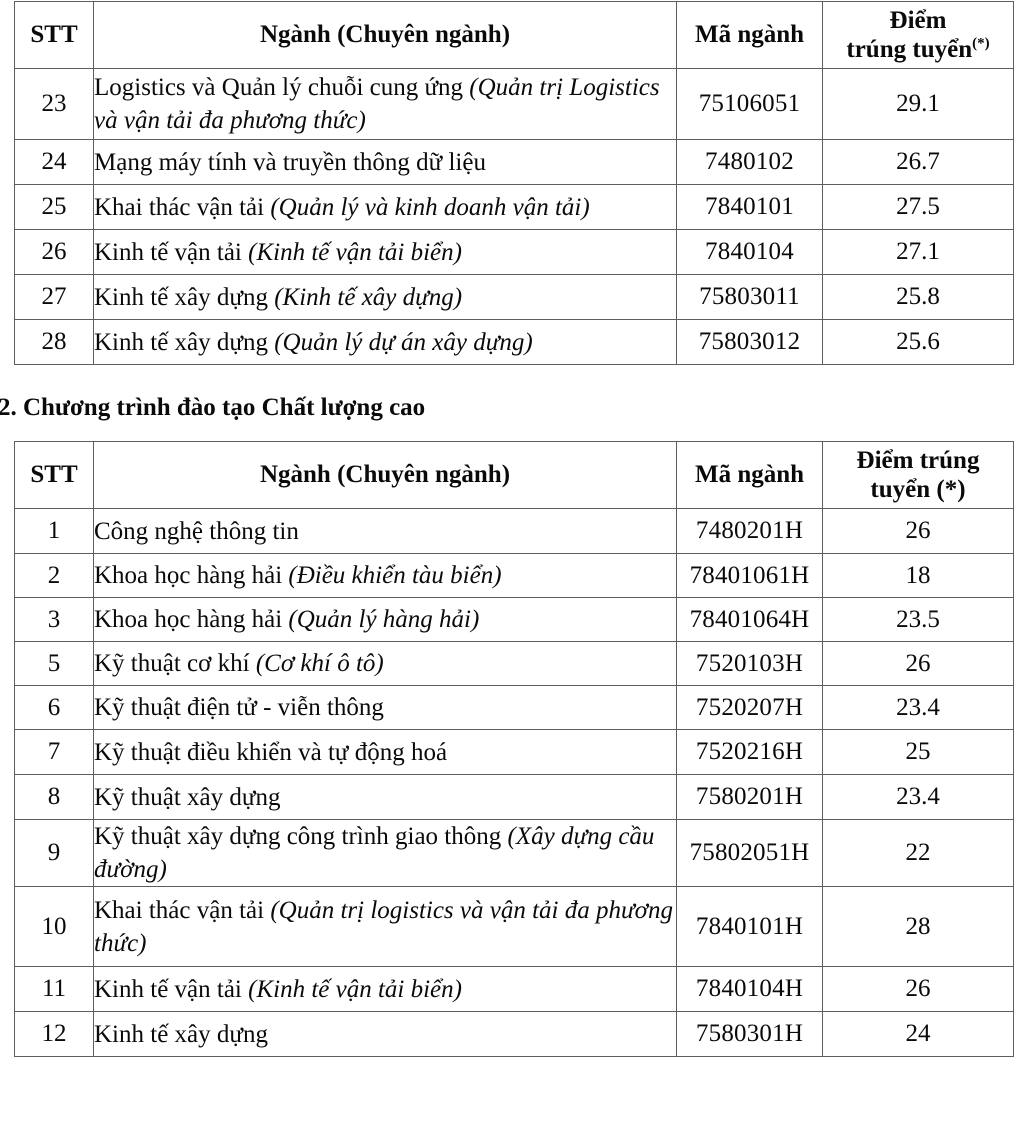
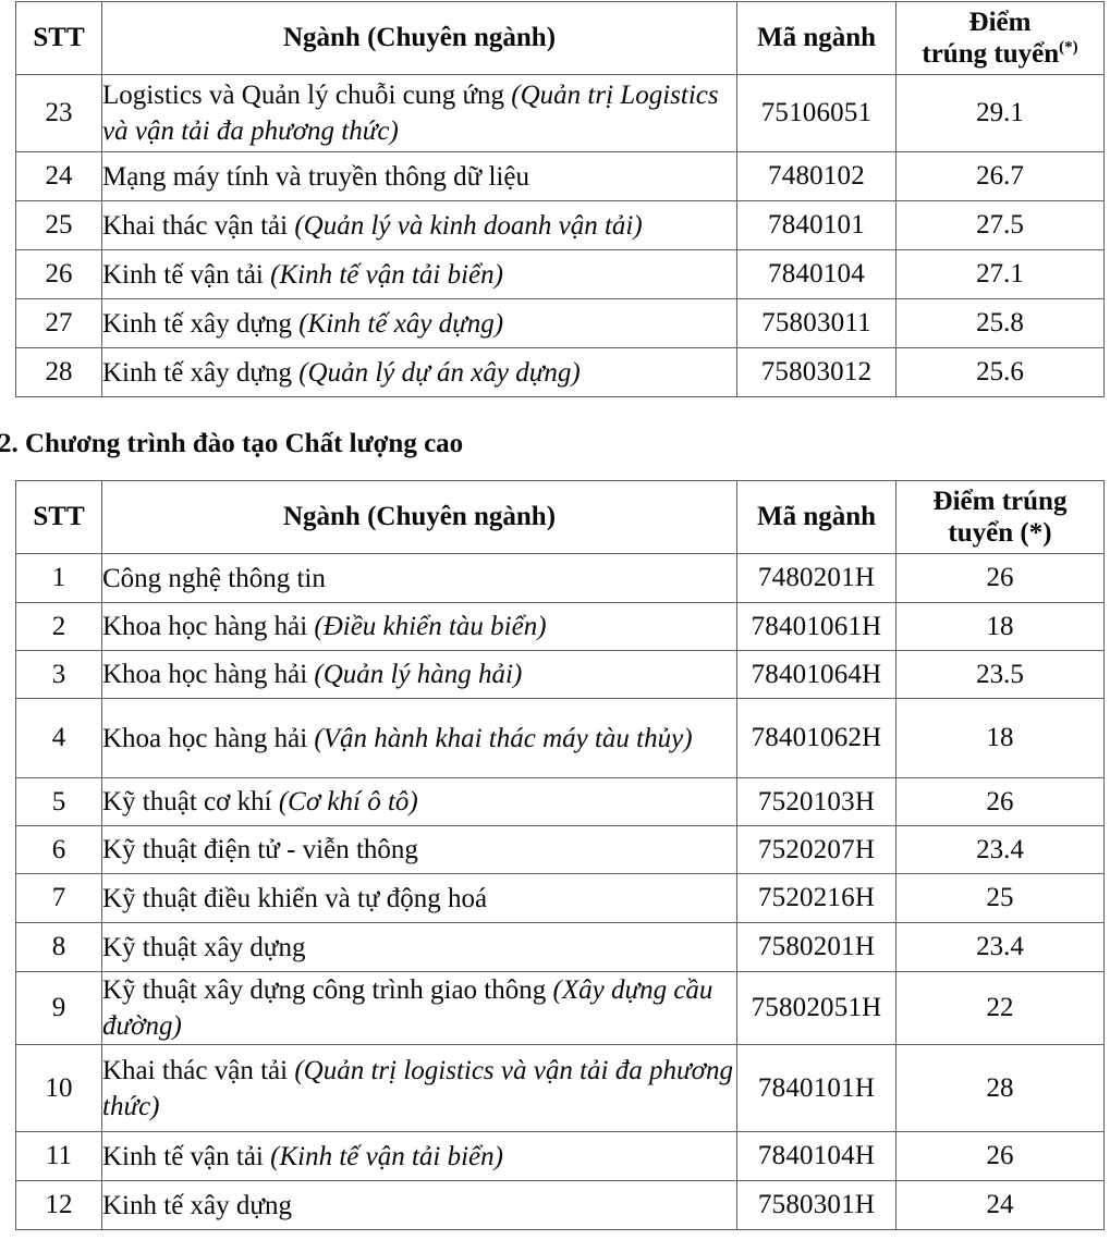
  STT	Ngành (Chuyên ngành)	Mã ngành	Điểm trúng tuyển(*)
  23	Logistics và Quản lý chuỗi cung ứng (Quản trị Logistics và vận tải đa phương thức)	75106051	29.1
  24	Mạng máy tính và truyền thông dữ liệu	7480102	26.7
  25	Khai thác vận tải (Quản lý và kinh doanh vận tải)	7840101	27.5
  26	Kinh tế vận tải (Kinh tế vận tải biển)	7840104	27.1
  27	Kinh tế xây dựng (Kinh tế xây dựng)	75803011	25.8
  28	Kinh tế xây dựng (Quản lý dự án xây dựng)	75803012	25.6
  2. Chương trình đào tạo Chất lượng cao
  STT	Ngành (Chuyên ngành)	Mã ngành	Điểm trúng tuyển (*)
  1	Công nghệ thông tin	7480201H	26
  2	Khoa học hàng hải (Điều khiển tàu biển)	78401061H	18
  3	Khoa học hàng hải (Quản lý hàng hải)	78401064H	23.5
+ 4	Khoa học hàng hải (Vận hành khai thác máy tàu thủy)	78401062H	18
  5	Kỹ thuật cơ khí (Cơ khí ô tô)	7520103H	26
  6	Kỹ thuật điện tử - viễn thông	7520207H	23.4
  7	Kỹ thuật điều khiển và tự động hoá	7520216H	25
  8	Kỹ thuật xây dựng	7580201H	23.4
  9	Kỹ thuật xây dựng công trình giao thông (Xây dựng cầu đường)	75802051H	22
  10	Khai thác vận tải (Quản trị logistics và vận tải đa phương thức)	7840101H	28
  11	Kinh tế vận tải (Kinh tế vận tải biển)	7840104H	26
  12	Kinh tế xây dựng	7580301H	24
